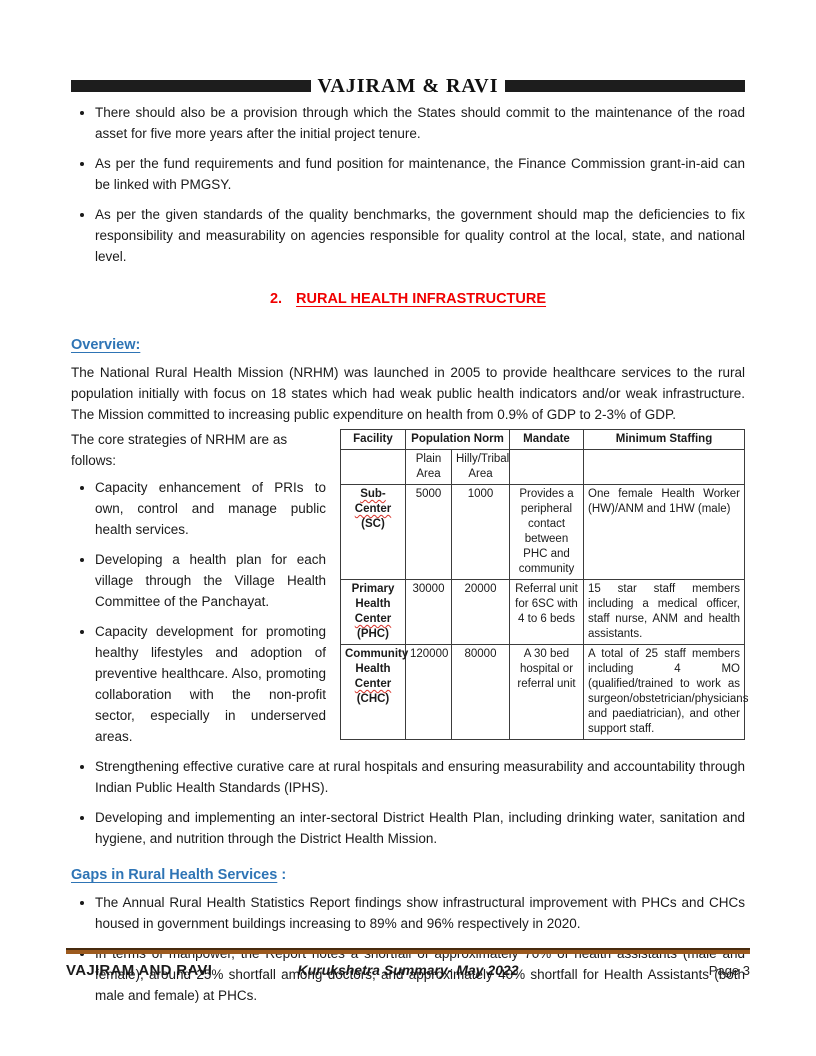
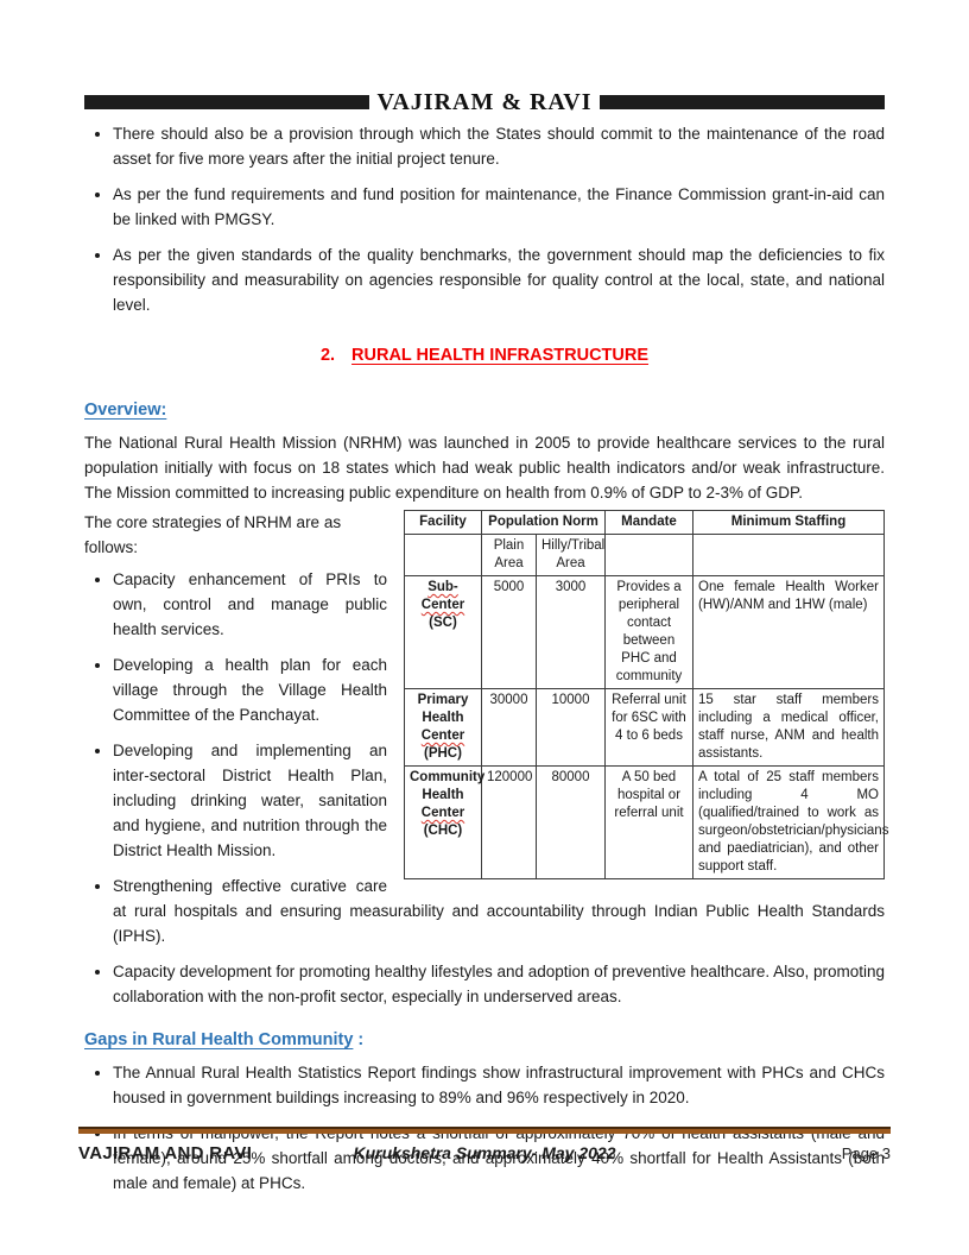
  VAJIRAM & RAVI
  There should also be a provision through which the States should commit to the maintenance of the road asset for five more years after the initial project tenure.
  As per the fund requirements and fund position for maintenance, the Finance Commission grant-in-aid can be linked with PMGSY.
  As per the given standards of the quality benchmarks, the government should map the deficiencies to fix responsibility and measurability on agencies responsible for quality control at the local, state, and national level.
  2. RURAL HEALTH INFRASTRUCTURE
  Overview:
  The National Rural Health Mission (NRHM) was launched in 2005 to provide healthcare services to the rural population initially with focus on 18 states which had weak public health indicators and/or weak infrastructure. The Mission committed to increasing public expenditure on health from 0.9% of GDP to 2-3% of GDP.
  Facility	Population Norm	Mandate	Minimum Staffing
  	Plain Area	Hilly/Tribal Area
- Sub-Center (SC)	5000	1000	Provides a peripheral contact between PHC and community	One female Health Worker (HW)/ANM and 1HW (male)
+ Sub-Center (SC)	5000	3000	Provides a peripheral contact between PHC and community	One female Health Worker (HW)/ANM and 1HW (male)
- Primary Health Center (PHC)	30000	20000	Referral unit for 6SC with 4 to 6 beds	15 star staff members including a medical officer, staff nurse, ANM and health assistants.
+ Primary Health Center (PHC)	30000	10000	Referral unit for 6SC with 4 to 6 beds	15 star staff members including a medical officer, staff nurse, ANM and health assistants.
- Community Health Center (CHC)	120000	80000	A 30 bed hospital or referral unit	A total of 25 staff members including 4 MO (qualified/trained to work as surgeon/obstetrician/physicians and paediatrician), and other support staff.
+ Community Health Center (CHC)	120000	80000	A 50 bed hospital or referral unit	A total of 25 staff members including 4 MO (qualified/trained to work as surgeon/obstetrician/physicians and paediatrician), and other support staff.
  The core strategies of NRHM are as follows:
  Capacity enhancement of PRIs to own, control and manage public health services.
  Developing a health plan for each village through the Village Health Committee of the Panchayat.
- Capacity development for promoting healthy lifestyles and adoption of preventive healthcare. Also, promoting collaboration with the non-profit sector, especially in underserved areas.
+ Developing and implementing an inter-sectoral District Health Plan, including drinking water, sanitation and hygiene, and nutrition through the District Health Mission.
  Strengthening effective curative care at rural hospitals and ensuring measurability and accountability through Indian Public Health Standards (IPHS).
- Developing and implementing an inter-sectoral District Health Plan, including drinking water, sanitation and hygiene, and nutrition through the District Health Mission.
+ Capacity development for promoting healthy lifestyles and adoption of preventive healthcare. Also, promoting collaboration with the non-profit sector, especially in underserved areas.
- Gaps in Rural Health Services :
+ Gaps in Rural Health Community :
  The Annual Rural Health Statistics Report findings show infrastructural improvement with PHCs and CHCs housed in government buildings increasing to 89% and 96% respectively in 2020.
  In terms of manpower, the Report notes a shortfall of approximately 70% of health assistants (male and female), around 25% shortfall among doctors, and approximately 40% shortfall for Health Assistants (both male and female) at PHCs.
  VAJIRAM AND RAVI
  Kurukshetra Summary- May 2022
  Page 3
